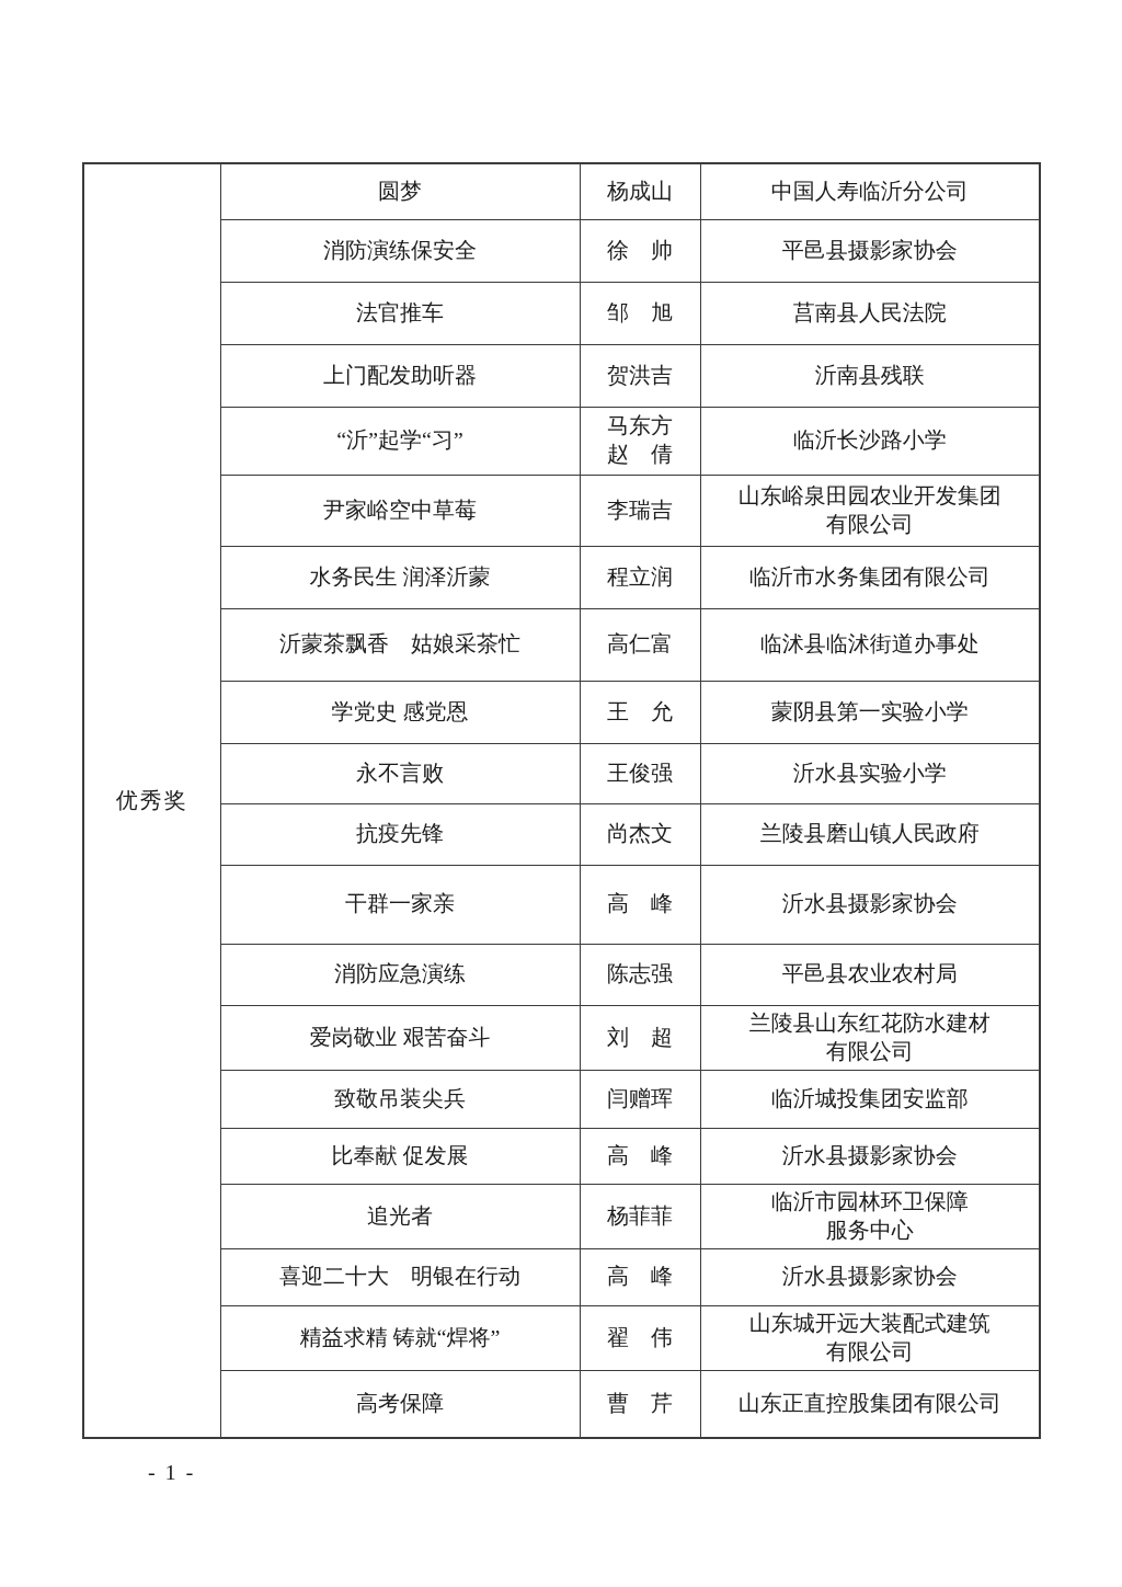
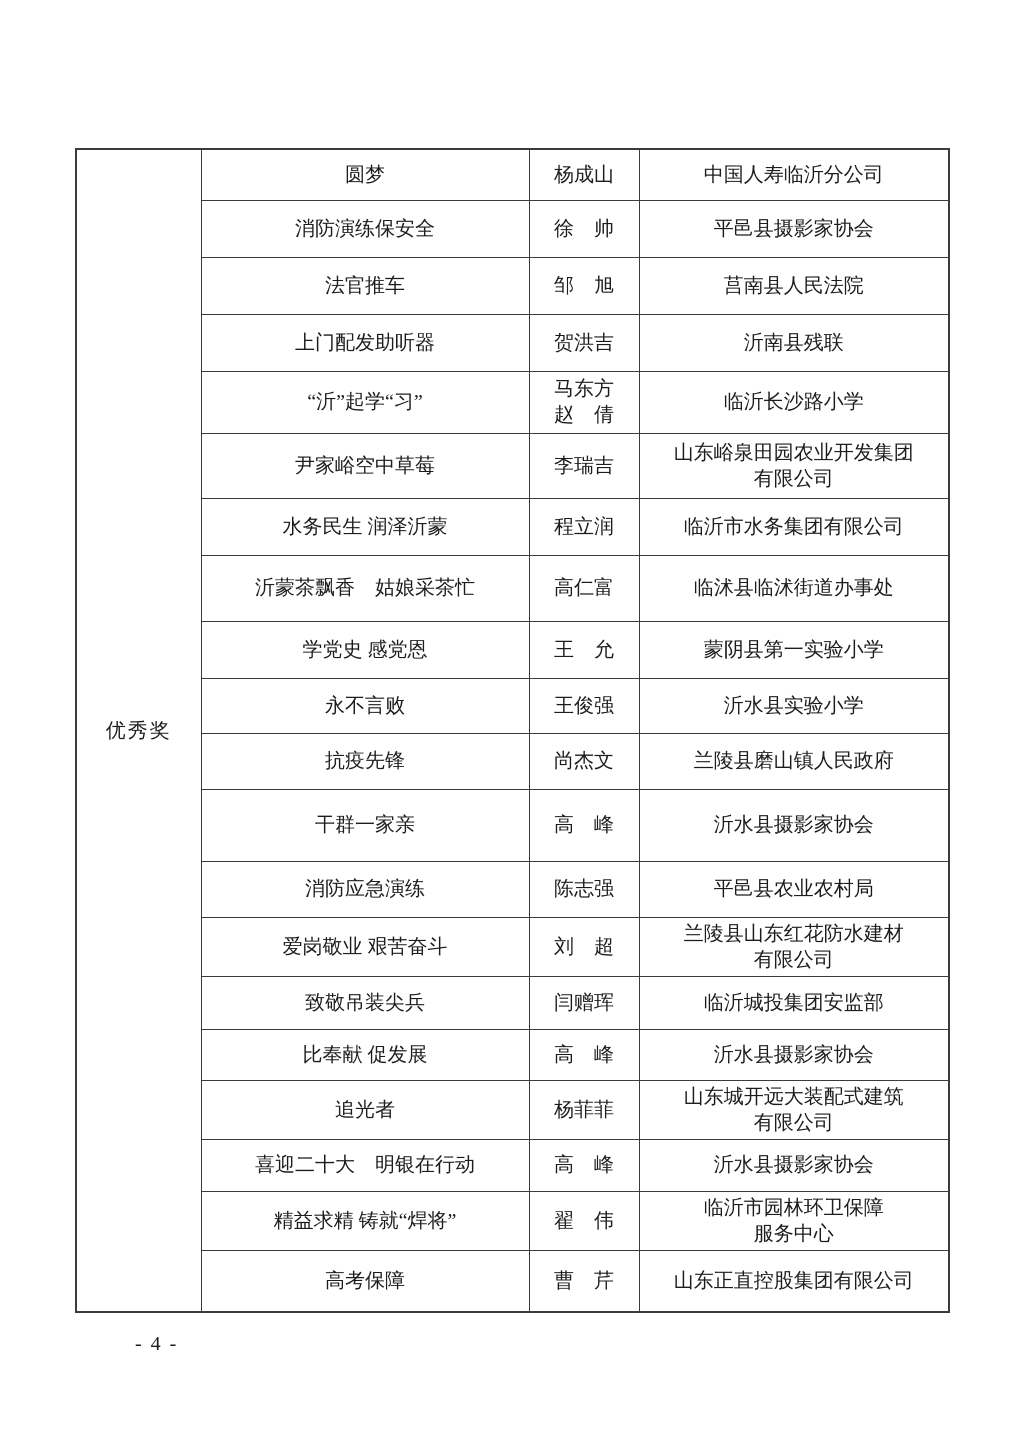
  优秀奖	圆梦	杨成山	中国人寿临沂分公司
  消防演练保安全	徐 帅	平邑县摄影家协会
  法官推车	邹 旭	莒南县人民法院
  上门配发助听器	贺洪吉	沂南县残联
  “沂”起学“习”	马东方 赵 倩	临沂长沙路小学
  尹家峪空中草莓	李瑞吉	山东峪泉田园农业开发集团 有限公司
  水务民生 润泽沂蒙	程立润	临沂市水务集团有限公司
  沂蒙茶飘香 姑娘采茶忙	高仁富	临沭县临沭街道办事处
  学党史 感党恩	王 允	蒙阴县第一实验小学
  永不言败	王俊强	沂水县实验小学
  抗疫先锋	尚杰文	兰陵县磨山镇人民政府
  干群一家亲	高 峰	沂水县摄影家协会
  消防应急演练	陈志强	平邑县农业农村局
  爱岗敬业 艰苦奋斗	刘 超	兰陵县山东红花防水建材 有限公司
  致敬吊装尖兵	闫赠珲	临沂城投集团安监部
  比奉献 促发展	高 峰	沂水县摄影家协会
- 追光者	杨菲菲	临沂市园林环卫保障 服务中心
+ 追光者	杨菲菲	山东城开远大装配式建筑 有限公司
  喜迎二十大 明银在行动	高 峰	沂水县摄影家协会
- 精益求精 铸就“焊将”	翟 伟	山东城开远大装配式建筑 有限公司
+ 精益求精 铸就“焊将”	翟 伟	临沂市园林环卫保障 服务中心
  高考保障	曹 芹	山东正直控股集团有限公司
- - 1 -
+ - 4 -
